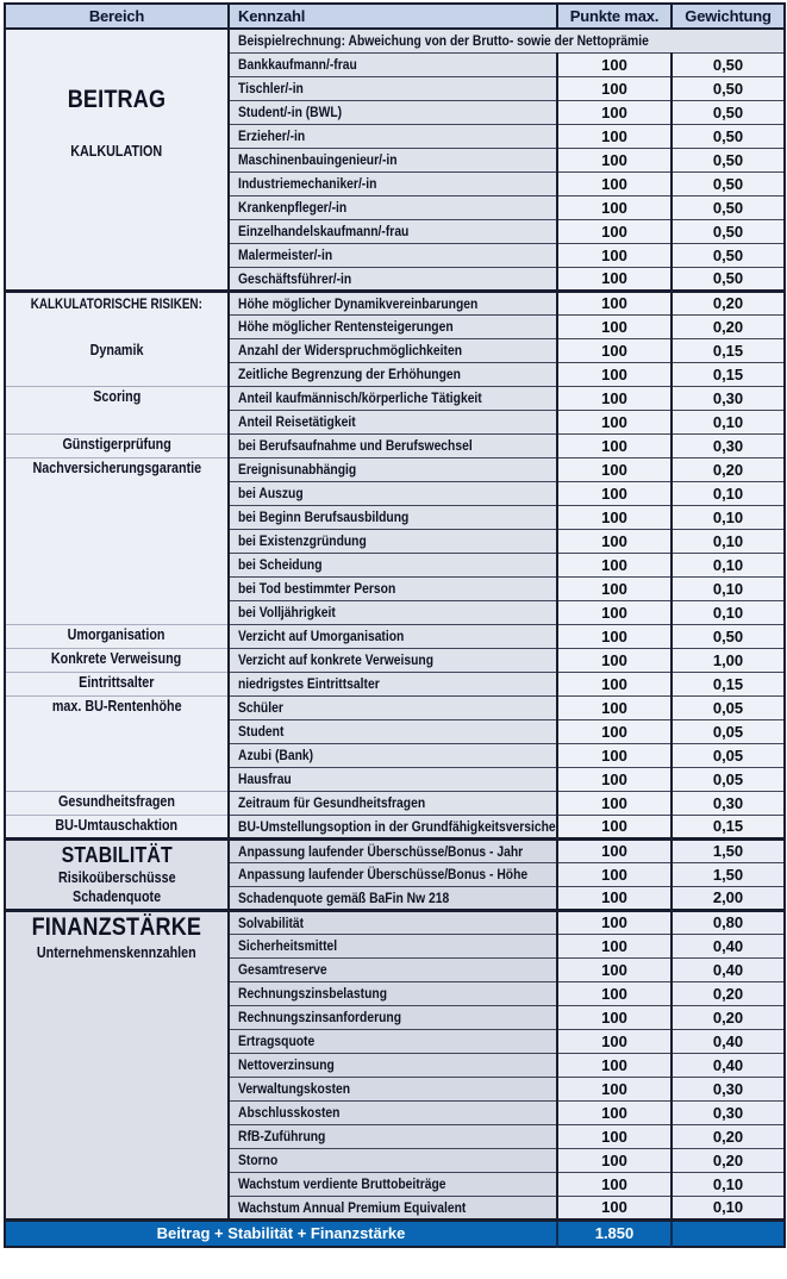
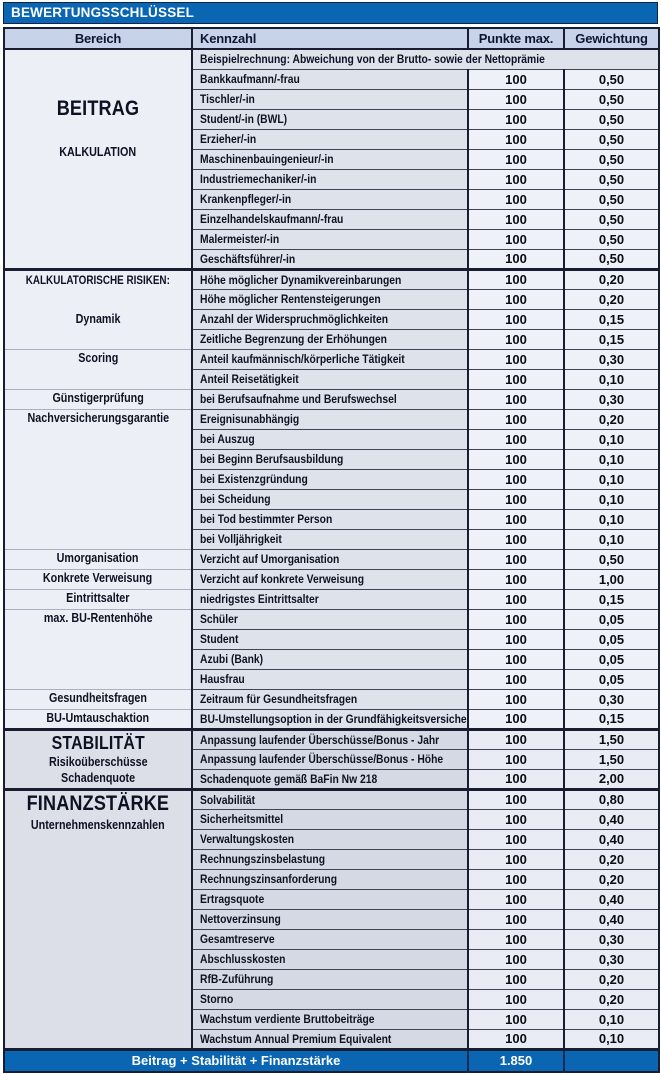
+ BEWERTUNGSSCHLÜSSEL
  Bereich	Kennzahl	Punkte max.	Gewichtung
  BEITRAGKALKULATION	Beispielrechnung: Abweichung von der Brutto- sowie der Nettoprämie
  Bankkaufmann/-frau	100	0,50
  Tischler/-in	100	0,50
  Student/-in (BWL)	100	0,50
  Erzieher/-in	100	0,50
  Maschinenbauingenieur/-in	100	0,50
  Industriemechaniker/-in	100	0,50
  Krankenpfleger/-in	100	0,50
  Einzelhandelskaufmann/-frau	100	0,50
  Malermeister/-in	100	0,50
  Geschäftsführer/-in	100	0,50
  KALKULATORISCHE RISIKEN:Dynamik	Höhe möglicher Dynamikvereinbarungen	100	0,20
  Höhe möglicher Rentensteigerungen	100	0,20
  Anzahl der Widerspruchmöglichkeiten	100	0,15
  Zeitliche Begrenzung der Erhöhungen	100	0,15
  Scoring	Anteil kaufmännisch/körperliche Tätigkeit	100	0,30
  Anteil Reisetätigkeit	100	0,10
  Günstigerprüfung	bei Berufsaufnahme und Berufswechsel	100	0,30
  Nachversicherungsgarantie	Ereignisunabhängig	100	0,20
  bei Auszug	100	0,10
  bei Beginn Berufsausbildung	100	0,10
  bei Existenzgründung	100	0,10
  bei Scheidung	100	0,10
  bei Tod bestimmter Person	100	0,10
  bei Volljährigkeit	100	0,10
  Umorganisation	Verzicht auf Umorganisation	100	0,50
  Konkrete Verweisung	Verzicht auf konkrete Verweisung	100	1,00
  Eintrittsalter	niedrigstes Eintrittsalter	100	0,15
  max. BU-Rentenhöhe	Schüler	100	0,05
  Student	100	0,05
  Azubi (Bank)	100	0,05
  Hausfrau	100	0,05
  Gesundheitsfragen	Zeitraum für Gesundheitsfragen	100	0,30
  BU-Umtauschaktion	BU-Umstellungsoption in der Grundfähigkeitsversiche	100	0,15
  STABILITÄTRisikoüberschüsseSchadenquote	Anpassung laufender Überschüsse/Bonus - Jahr	100	1,50
  Anpassung laufender Überschüsse/Bonus - Höhe	100	1,50
  Schadenquote gemäß BaFin Nw 218	100	2,00
  FINANZSTÄRKEUnternehmenskennzahlen	Solvabilität	100	0,80
  Sicherheitsmittel	100	0,40
- Gesamtreserve	100	0,40
+ Verwaltungskosten	100	0,40
  Rechnungszinsbelastung	100	0,20
  Rechnungszinsanforderung	100	0,20
  Ertragsquote	100	0,40
  Nettoverzinsung	100	0,40
- Verwaltungskosten	100	0,30
+ Gesamtreserve	100	0,30
  Abschlusskosten	100	0,30
  RfB-Zuführung	100	0,20
  Storno	100	0,20
  Wachstum verdiente Bruttobeiträge	100	0,10
  Wachstum Annual Premium Equivalent	100	0,10
  Beitrag + Stabilität + Finanzstärke	1.850
